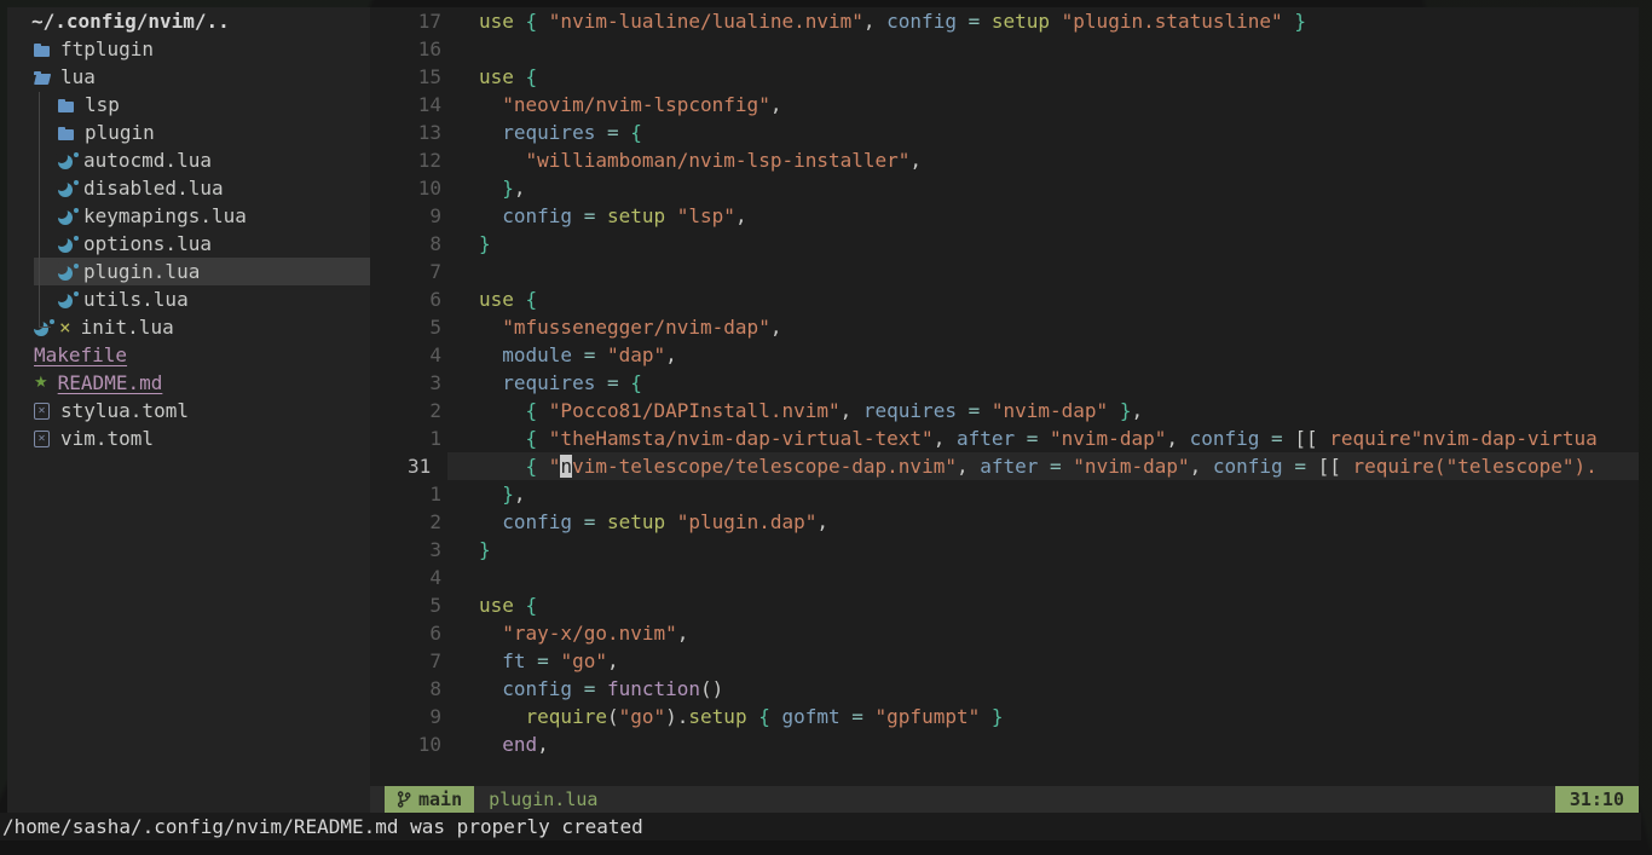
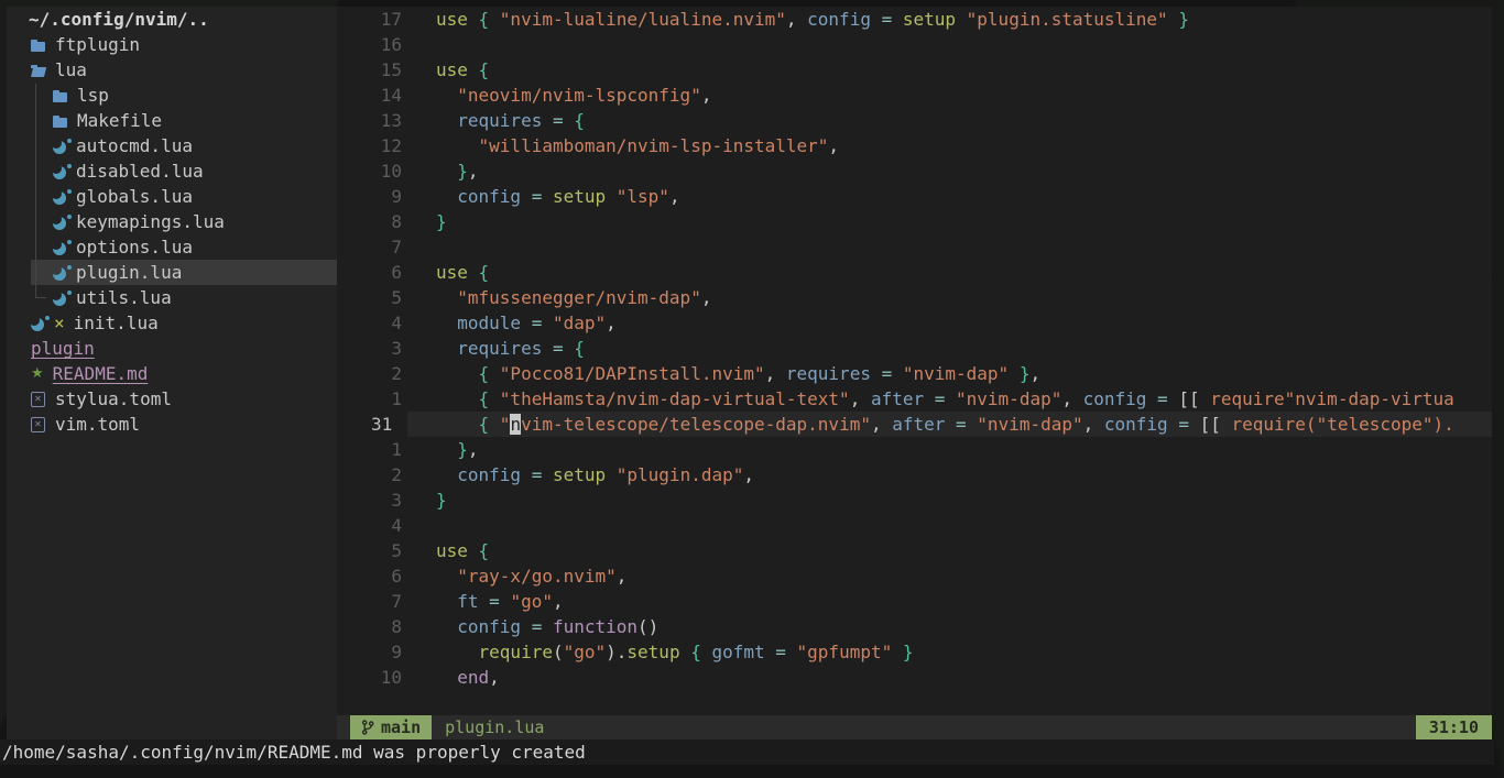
  ~/.config/nvim/..
  ftplugin
  lua
  lsp
- plugin
+ Makefile
  autocmd.lua
  disabled.lua
+ globals.lua
  keymapings.lua
  options.lua
  plugin.lua
  utils.lua
  ×
  init.lua
- Makefile
+ plugin
  ★
  README.md
  stylua.toml
  vim.toml
  17
  use { "nvim-lualine/lualine.nvim", config = setup "plugin.statusline" }
  16
  15
  use {
  14
  "neovim/nvim-lspconfig",
  13
  requires = {
  12
  "williamboman/nvim-lsp-installer",
  10
  },
  9
  config = setup "lsp",
  8
  }
  7
  6
  use {
  5
  "mfussenegger/nvim-dap",
  4
  module = "dap",
  3
  requires = {
  2
  { "Pocco81/DAPInstall.nvim", requires = "nvim-dap" },
  1
  { "theHamsta/nvim-dap-virtual-text", after = "nvim-dap", config = [[ require"nvim-dap-virtua
  31
  { "nvim-telescope/telescope-dap.nvim", after = "nvim-dap", config = [[ require("telescope").
  1
  },
  2
  config = setup "plugin.dap",
  3
  }
  4
  5
  use {
  6
  "ray-x/go.nvim",
  7
  ft = "go",
  8
  config = function()
  9
  require("go").setup { gofmt = "gpfumpt" }
  10
  end,
  main
  plugin.lua
  31:10
  /home/sasha/.config/nvim/README.md was properly created
